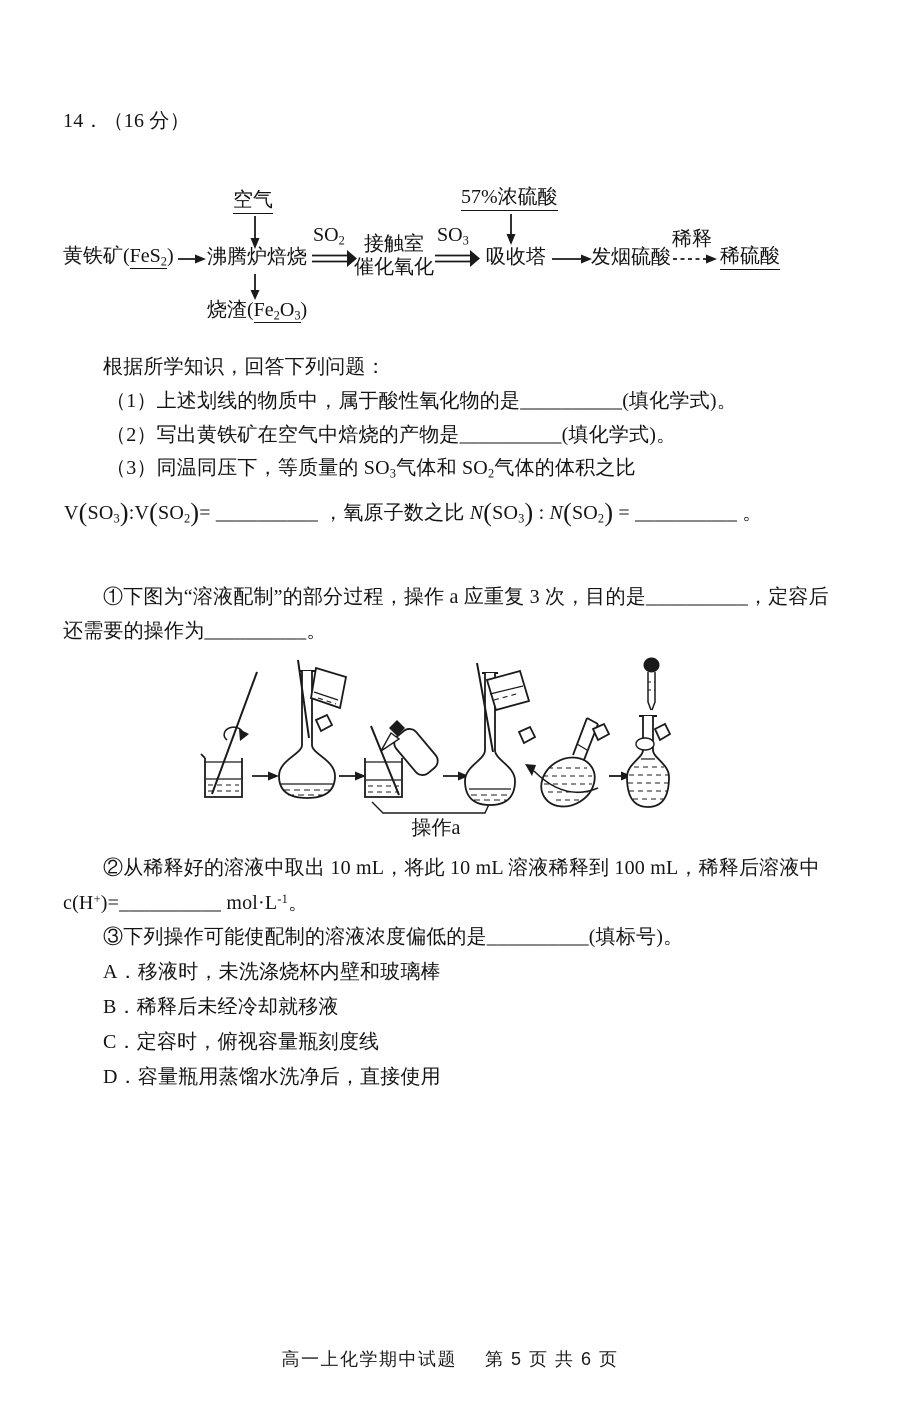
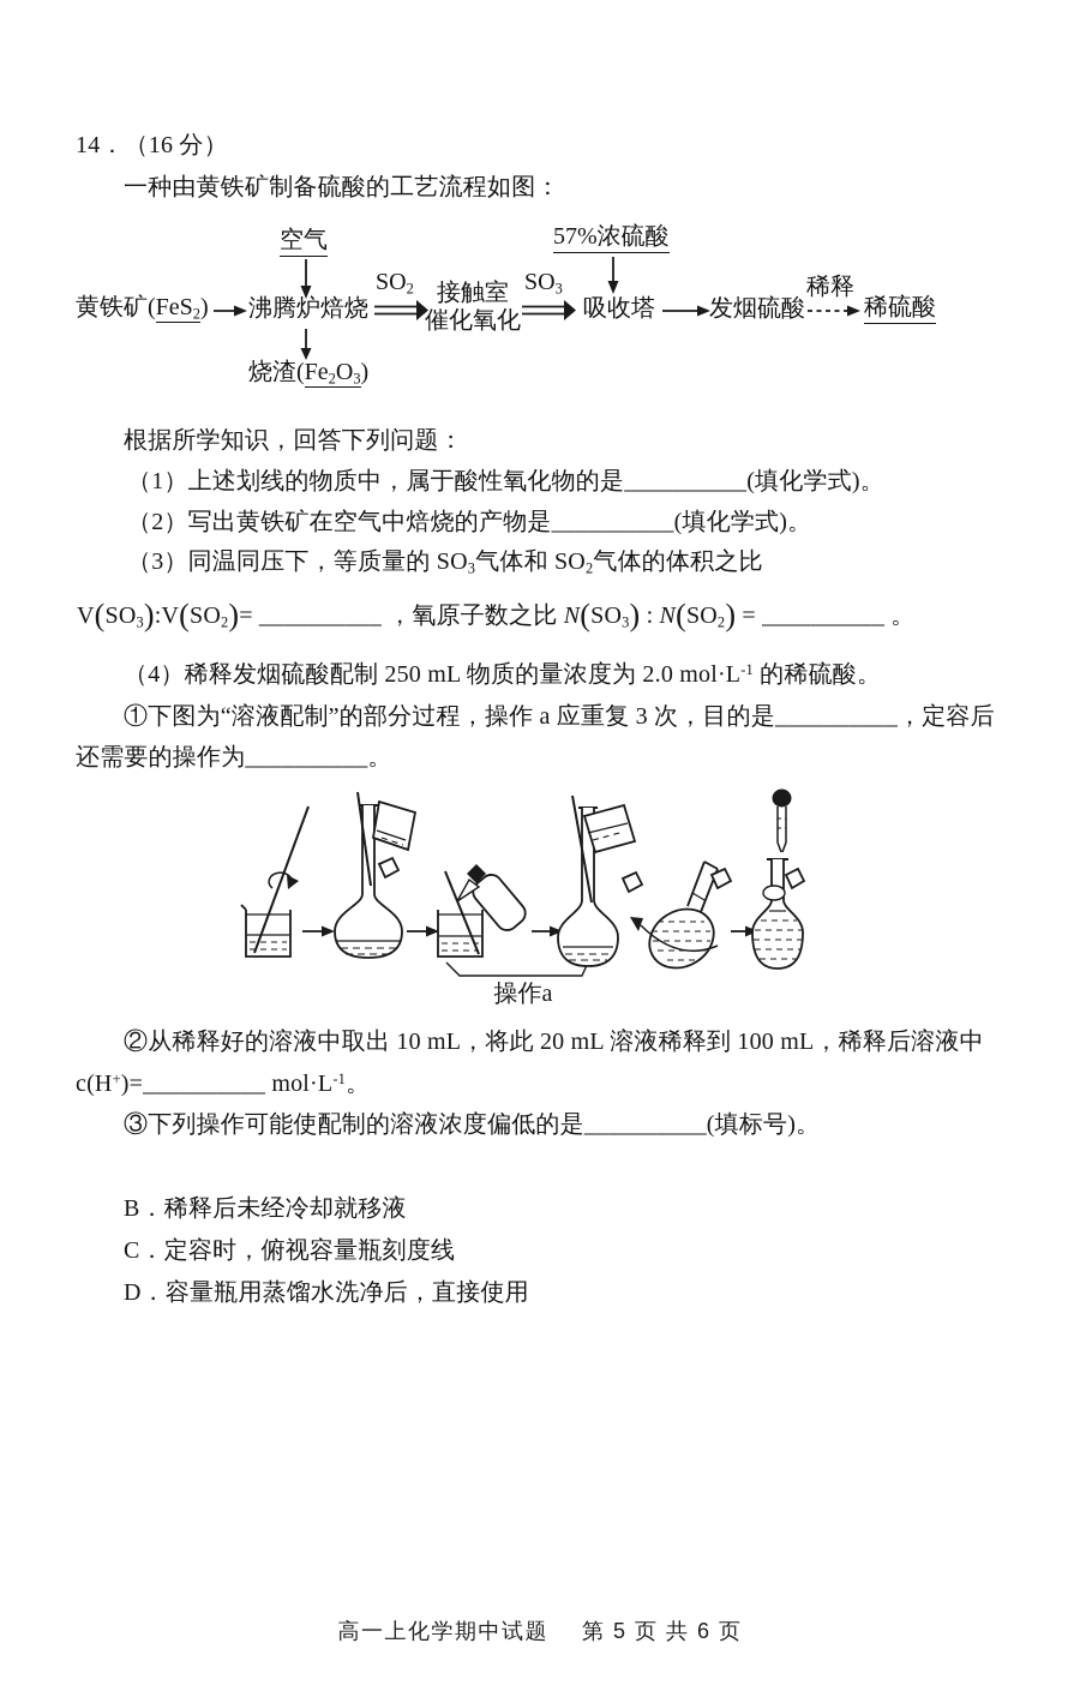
  14．（16 分）
+ 一种由黄铁矿制备硫酸的工艺流程如图：
  空气
  57%浓硫酸
  黄铁矿(FeS2)
  沸腾炉焙烧
  SO2
  接触室
  催化氧化
  SO3
  吸收塔
  发烟硫酸
  稀释
  稀硫酸
  烧渣(Fe2O3)
  根据所学知识，回答下列问题：
  （1）上述划线的物质中，属于酸性氧化物的是__________(填化学式)。
  （2）写出黄铁矿在空气中焙烧的产物是__________(填化学式)。
  （3）同温同压下，等质量的 SO3气体和 SO2气体的体积之比
  V(SO3):V(SO2)= __________ ，氧原子数之比 N(SO3) : N(SO2) = __________ 。
+ （4）稀释发烟硫酸配制 250 mL 物质的量浓度为 2.0 mol·L-1 的稀硫酸。
  ①下图为“溶液配制”的部分过程，操作 a 应重复 3 次，目的是__________，定容后
  还需要的操作为__________。
  操作a
- ②从稀释好的溶液中取出 10 mL，将此 10 mL 溶液稀释到 100 mL，稀释后溶液中
+ ②从稀释好的溶液中取出 10 mL，将此 20 mL 溶液稀释到 100 mL，稀释后溶液中
  c(H+)=__________ mol·L-1。
  ③下列操作可能使配制的溶液浓度偏低的是__________(填标号)。
- A．移液时，未洗涤烧杯内壁和玻璃棒
  B．稀释后未经冷却就移液
  C．定容时，俯视容量瓶刻度线
  D．容量瓶用蒸馏水洗净后，直接使用
  高一上化学期中试题 第 5 页 共 6 页
